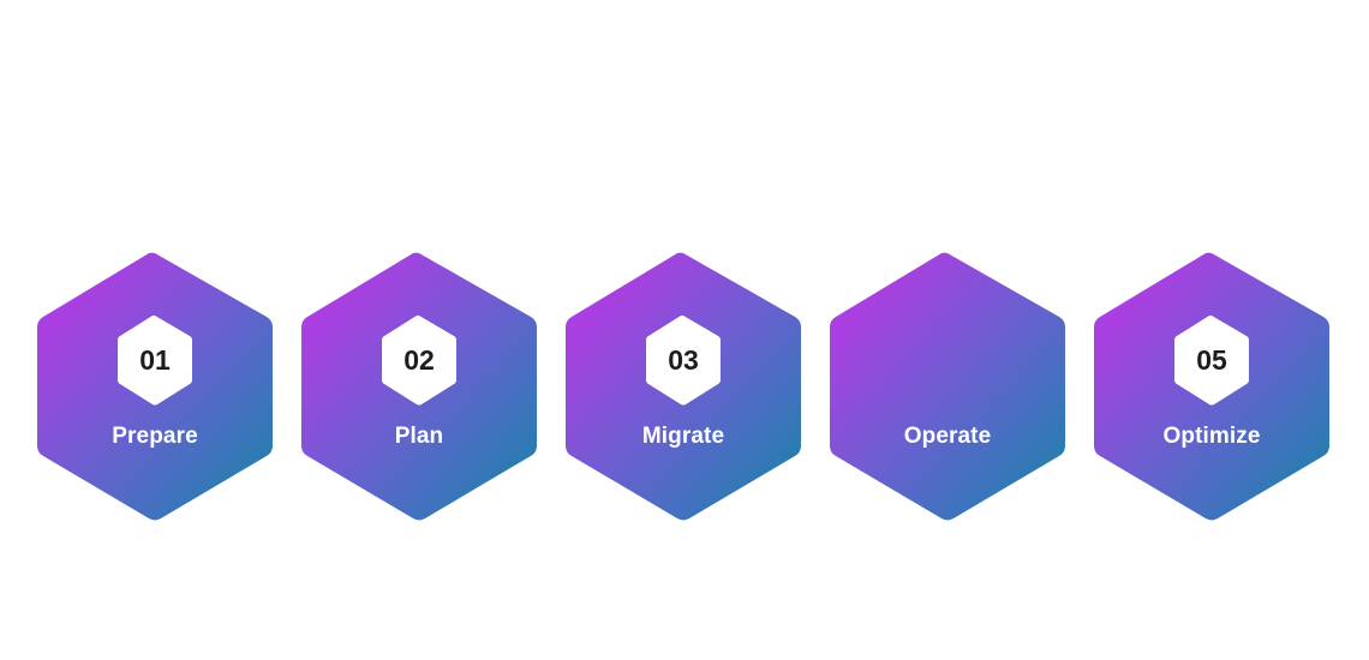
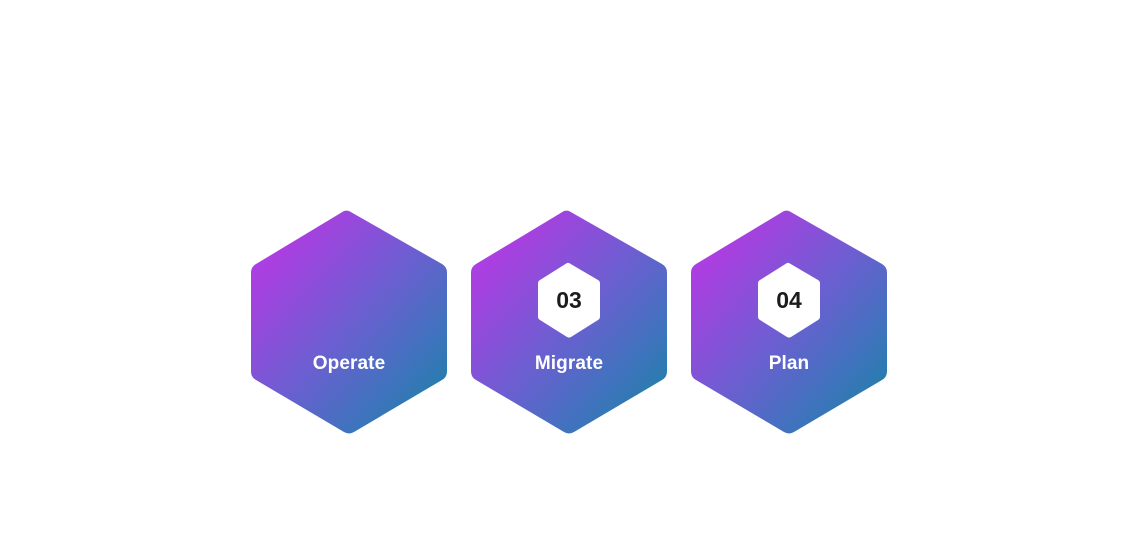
- 01
- Prepare
- 02
- Plan
+ Operate
  03
  Migrate
+ 04
- Operate
+ Plan
- 05
- Optimize
